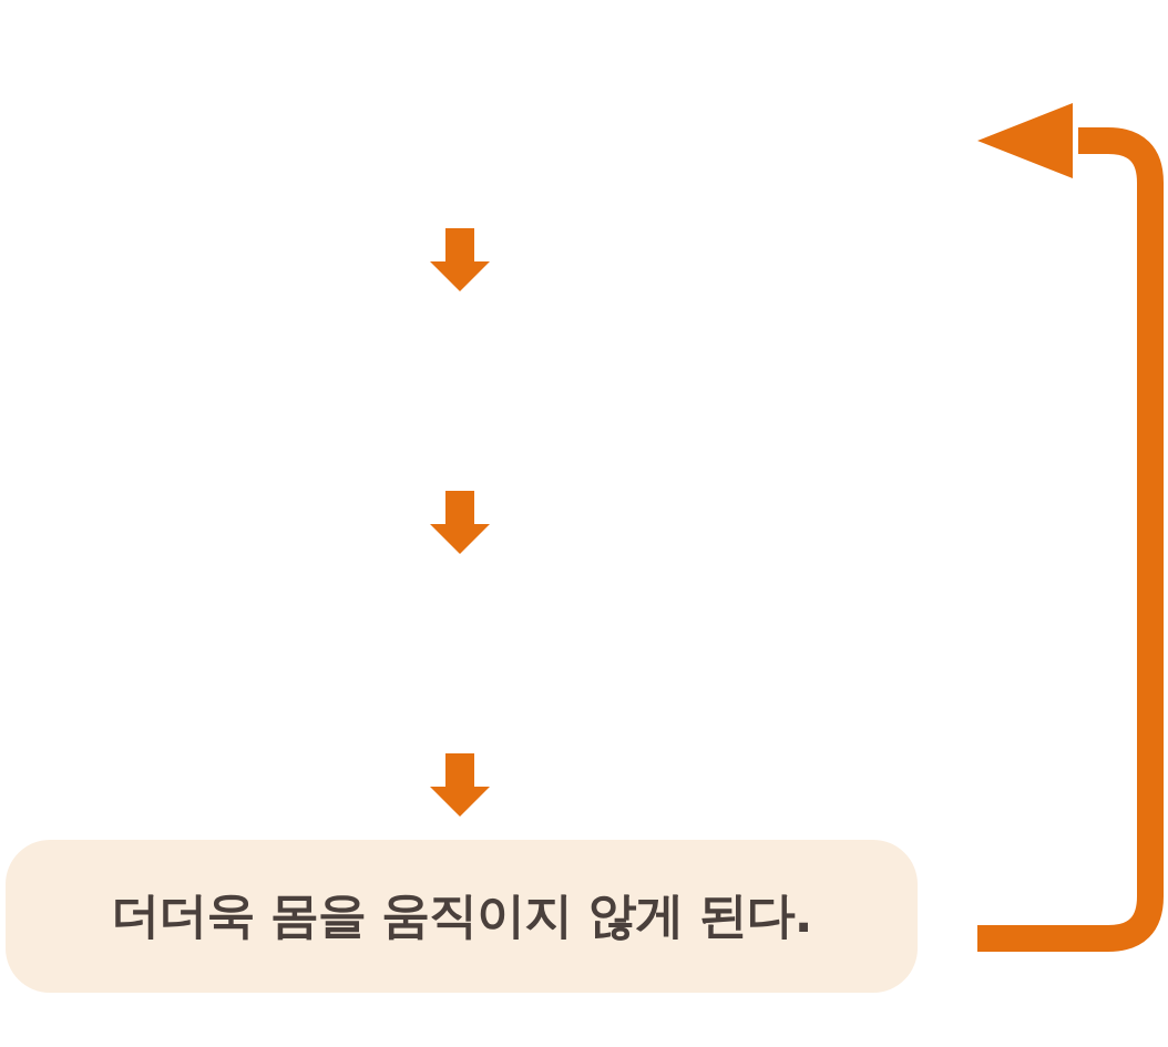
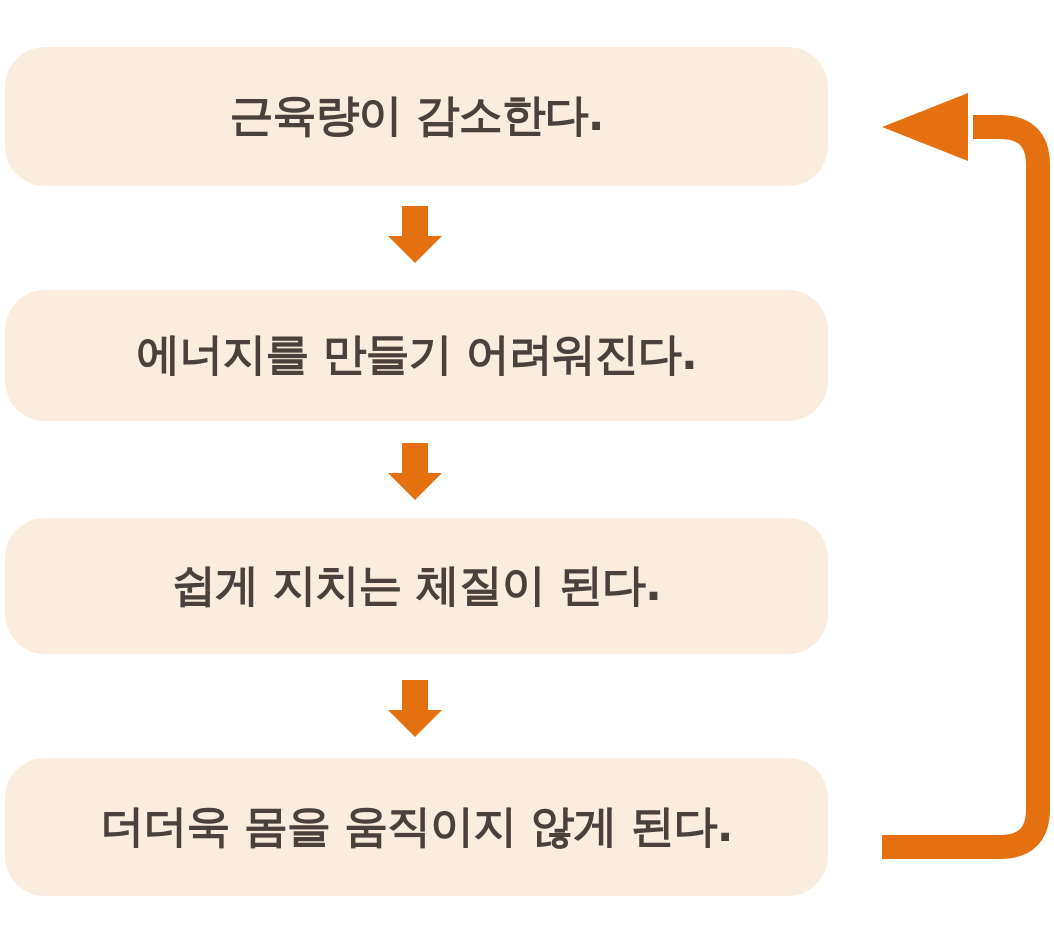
+ 근육량이 감소한다.
+ 에너지를 만들기 어려워진다.
+ 쉽게 지치는 체질이 된다.
  더더욱 몸을 움직이지 않게 된다.
